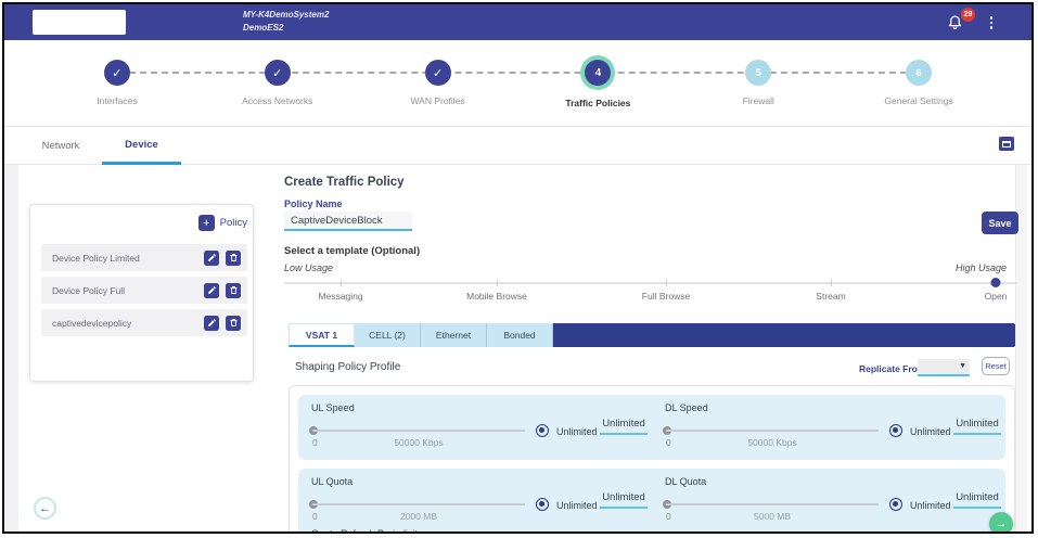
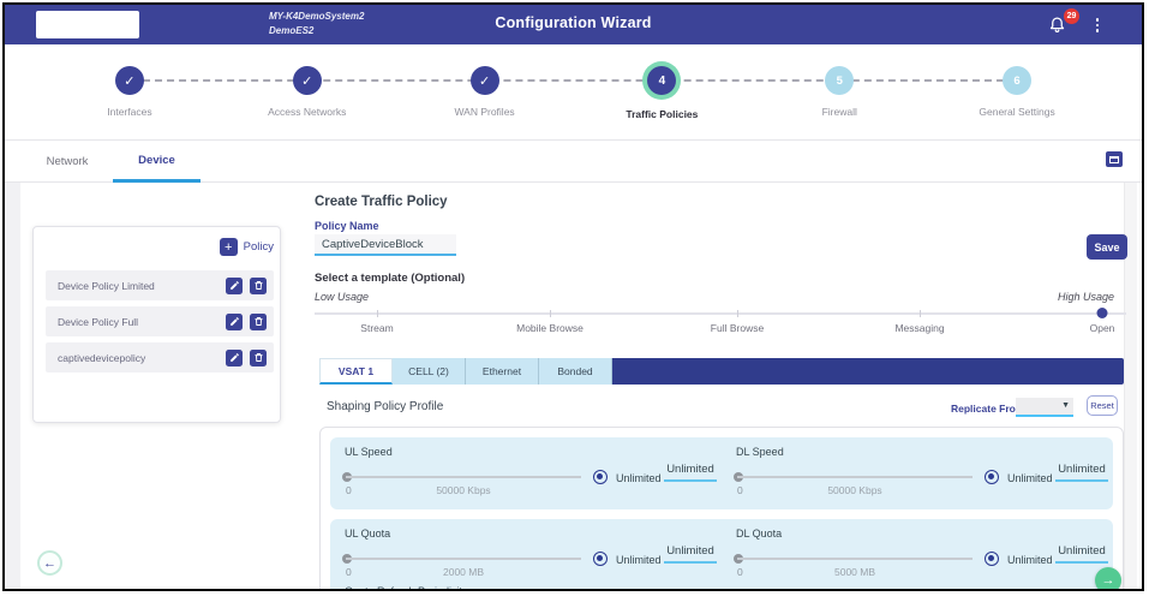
  MY-K4DemoSystem2
  DemoES2
+ Configuration Wizard
  Interfaces
  Access Networks
  WAN Profiles
  4
  Traffic Policies
  5
  Firewall
  6
  General Settings
  Network
  Device
  Policy
  Device Policy Limited
  Device Policy Full
  captivedevicepolicy
  Create Traffic Policy
  Policy Name
  CaptiveDeviceBlock
  Save
  Select a template (Optional)
  Low Usage
  High Usage
- Messaging
+ Stream
  Mobile Browse
  Full Browse
- Stream
+ Messaging
  Open
  VSAT 1
  CELL (2)
  Ethernet
  Bonded
  Shaping Policy Profile
  Replicate Fro
  Reset
  UL Speed
  0
  50000 Kbps
  Unlimited
  Unlimited
  DL Speed
  0
  50000 Kbps
  Unlimited
  Unlimited
  UL Quota
  0
  2000 MB
  Unlimited
  Unlimited
  DL Quota
  0
  5000 MB
  Unlimited
  Unlimited
